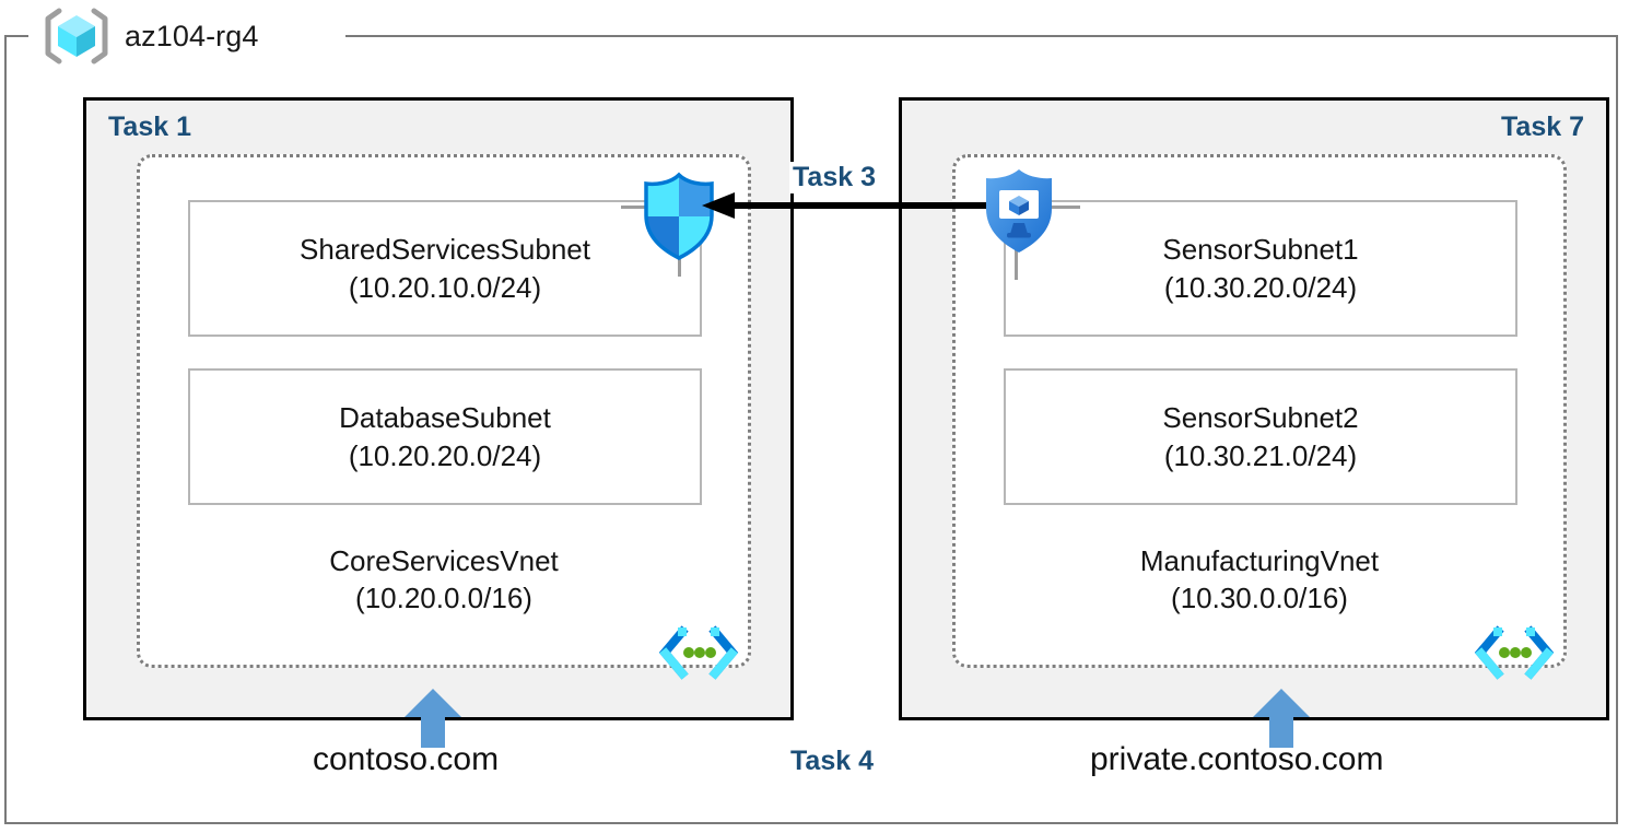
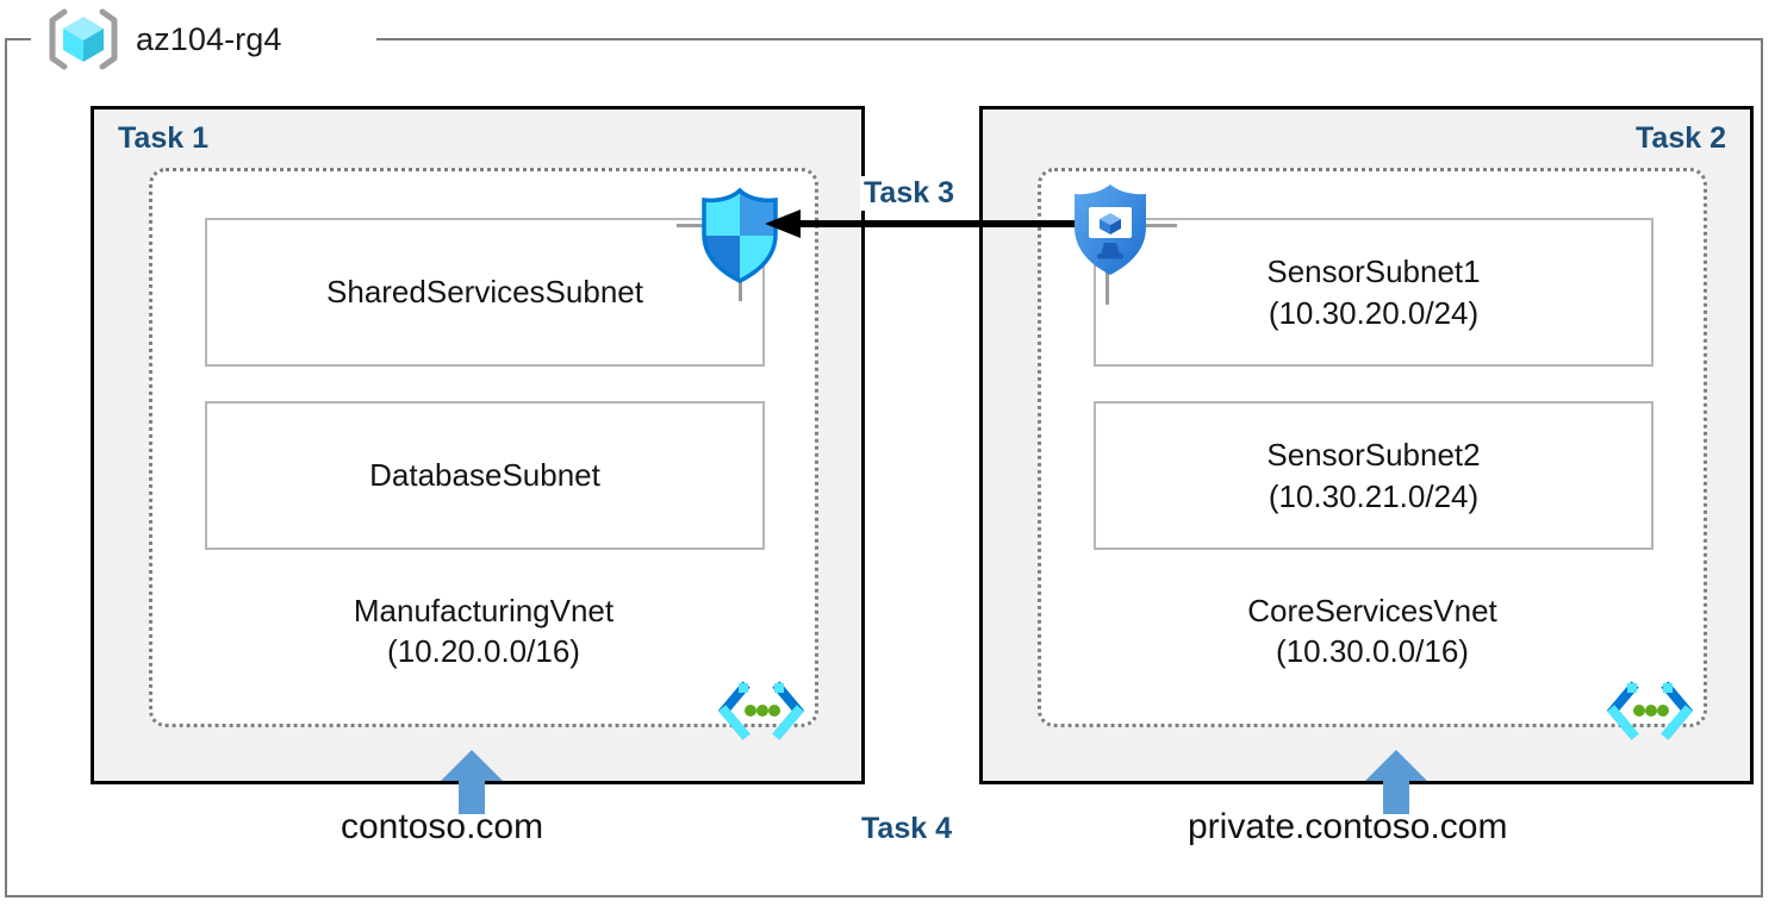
  az104-rg4
  Task 1
  SharedServicesSubnet
- (10.20.10.0/24)
  DatabaseSubnet
- (10.20.20.0/24)
- CoreServicesVnet
+ ManufacturingVnet
  (10.20.0.0/16)
- Task 7
+ Task 2
  SensorSubnet1
  (10.30.20.0/24)
  SensorSubnet2
  (10.30.21.0/24)
- ManufacturingVnet
+ CoreServicesVnet
  (10.30.0.0/16)
  Task 3
  contoso.com
  private.contoso.com
  Task 4
